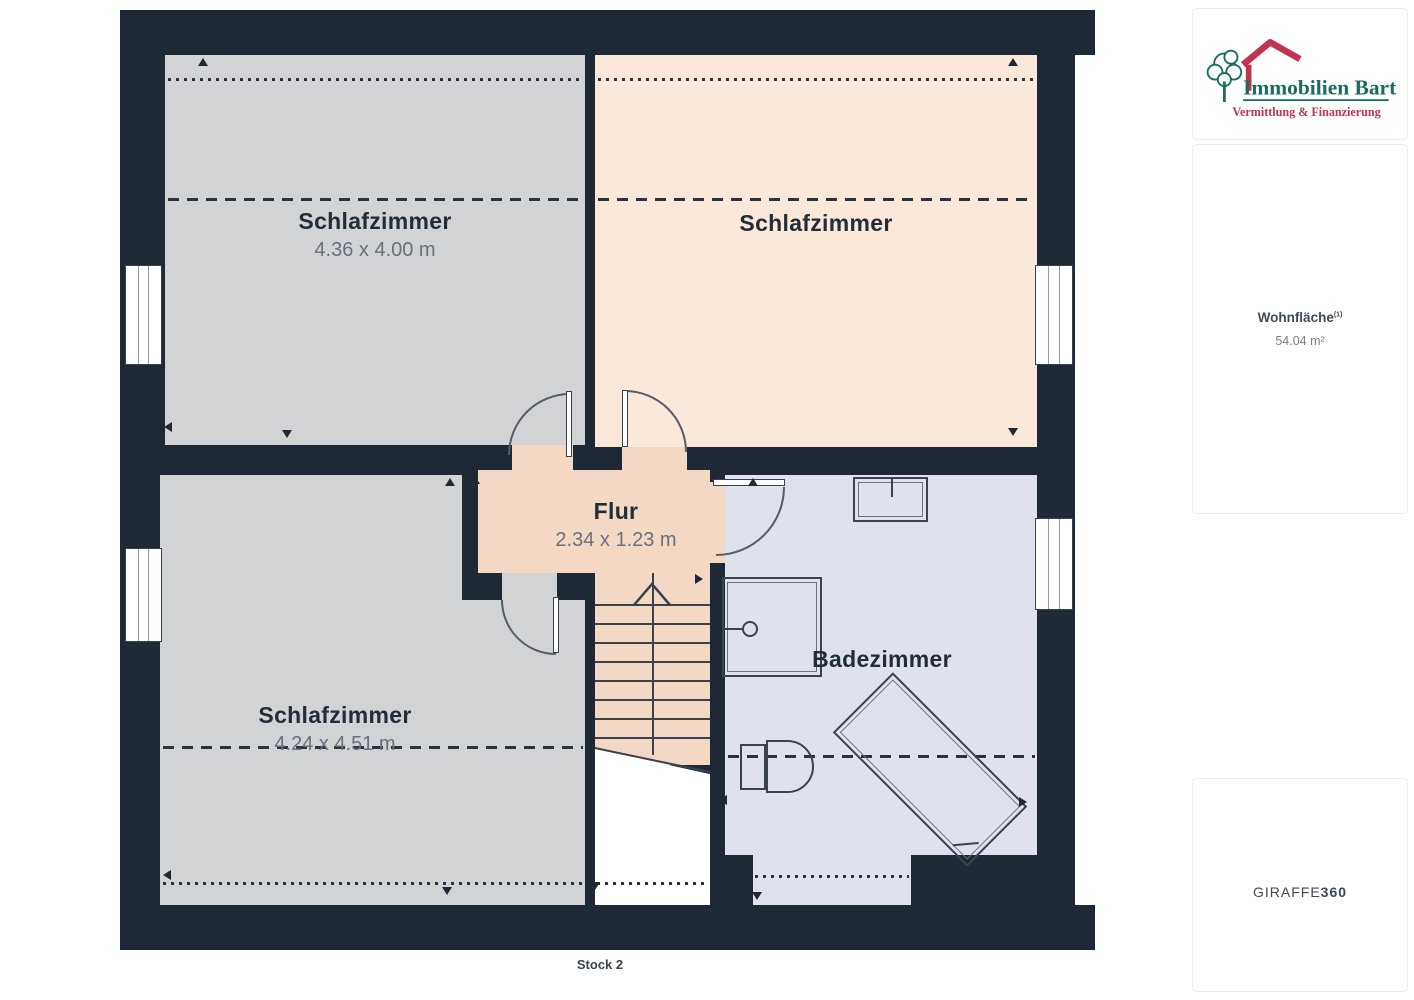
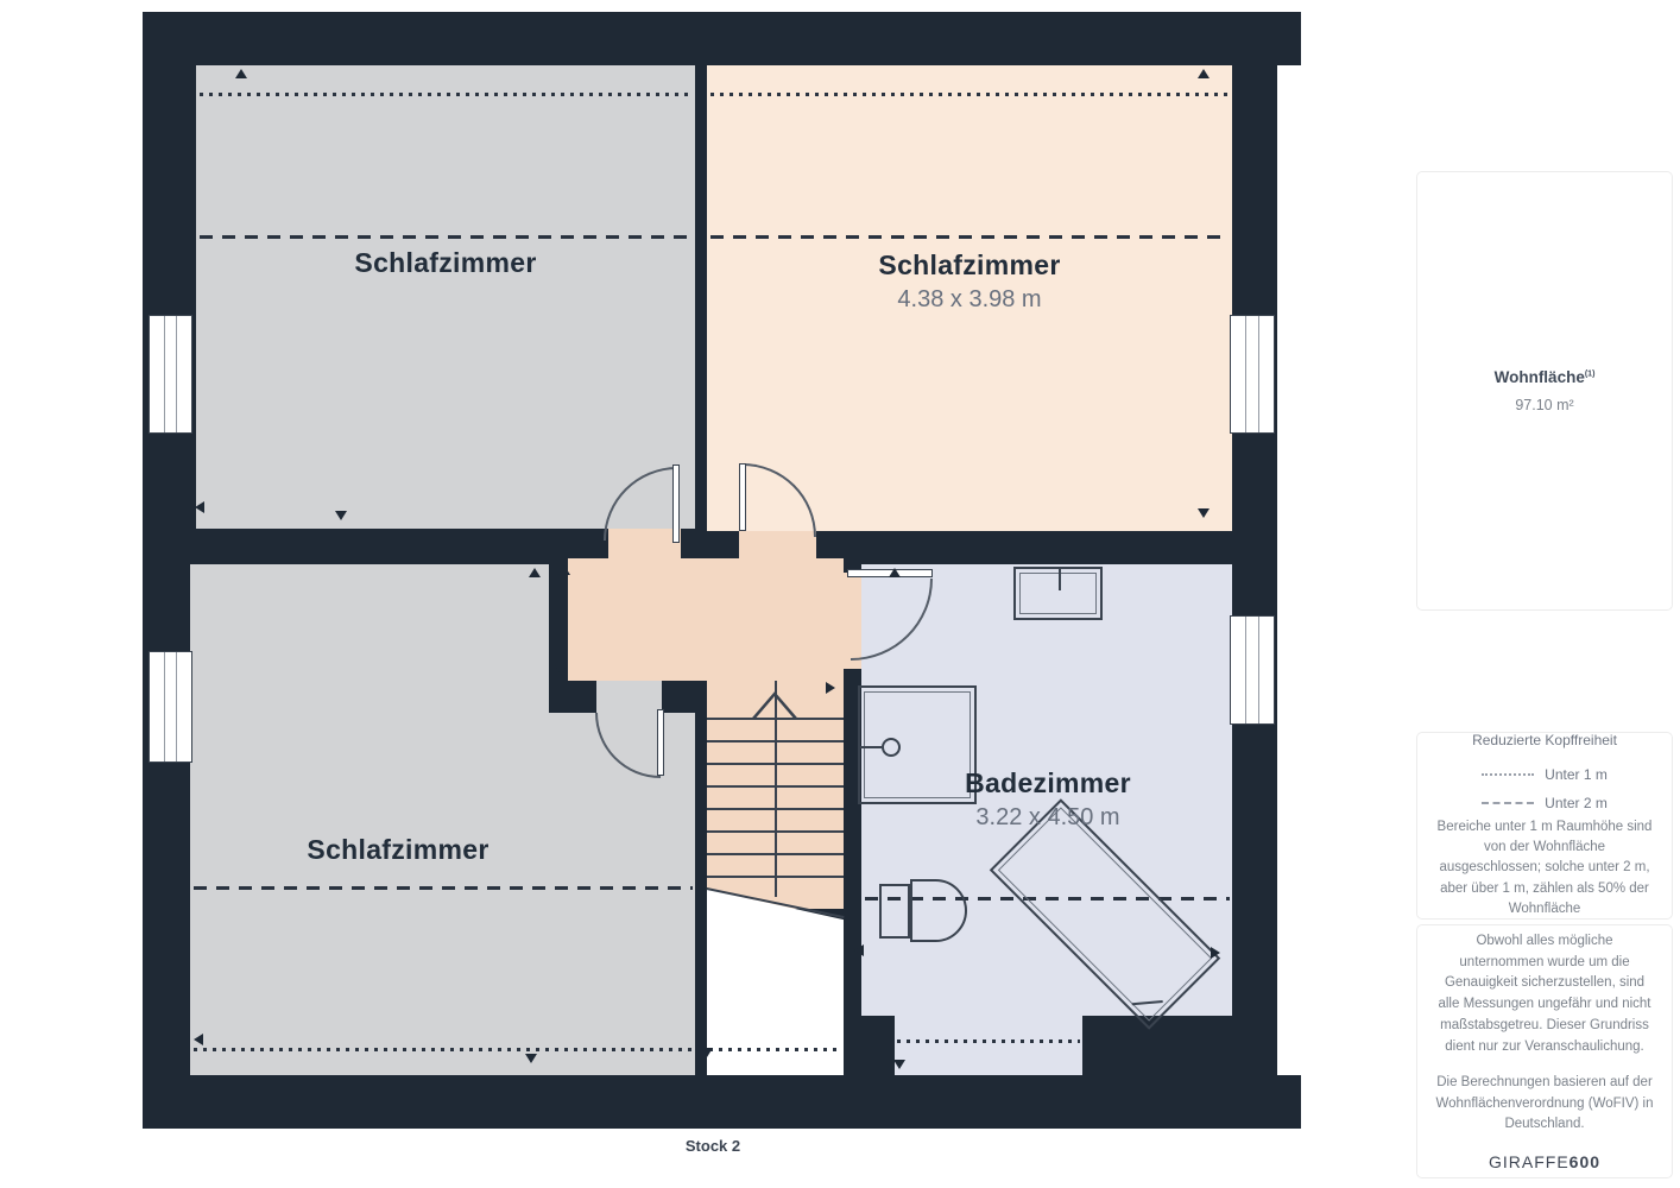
  Schlafzimmer
- 4.36 x 4.00 m
  Schlafzimmer
+ 4.38 x 3.98 m
  Schlafzimmer
- 4.24 x 4.51 m
- Flur
- 2.34 x 1.23 m
  Badezimmer
+ 3.22 x 4.50 m
  Stock 2
- Immobilien Bart
- Vermittlung & Finanzierung
  Wohnfläche
- 54.04 m²
+ 97.10 m²
+ Reduzierte Kopffreiheit
+ Unter 1 m
+ Unter 2 m
+ Bereiche unter 1 m Raumhöhe sind von der Wohnfläche ausgeschlossen; solche unter 2 m, aber über 1 m, zählen als 50% der Wohnfläche
+ Obwohl alles mögliche unternommen wurde um die Genauigkeit sicherzustellen, sind alle Messungen ungefähr und nicht maßstabsgetreu. Dieser Grundriss dient nur zur Veranschaulichung.
+ Die Berechnungen basieren auf der Wohnflächenverordnung (WoFIV) in Deutschland.
- GIRAFFE360
+ GIRAFFE600
